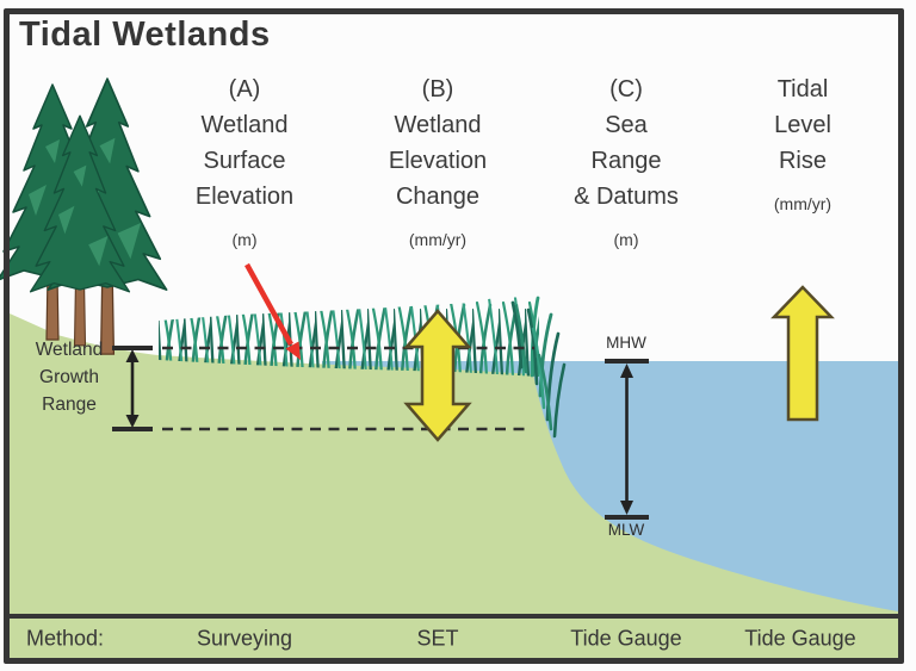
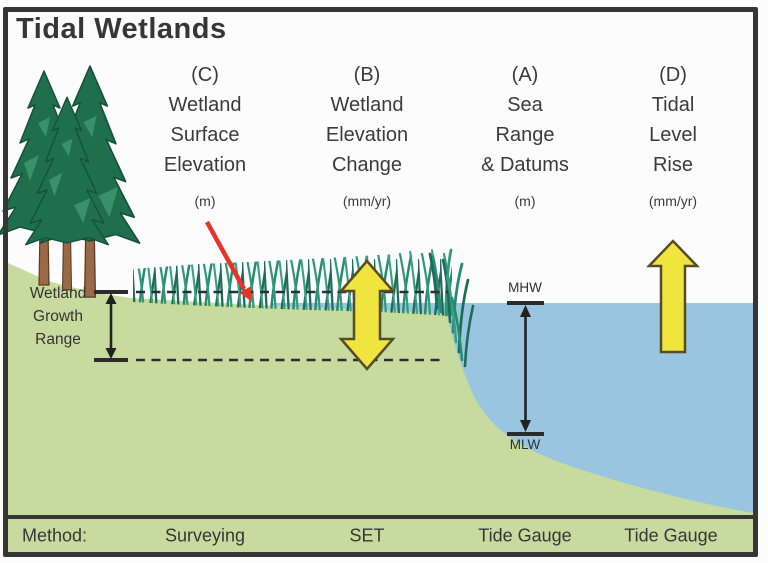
  Tidal Wetlands
- (A)
+ (C)
  Wetland
  Surface
  Elevation
  (m)
  (B)
  Wetland
  Elevation
  Change
  (mm/yr)
- (C)
+ (A)
  Sea
  Range
  & Datums
  (m)
+ (D)
  Tidal
  Level
  Rise
  (mm/yr)
  Wetland
  Growth
  Range
  MHW
  MLW
  Method:
  Surveying
  SET
  Tide Gauge
  Tide Gauge
